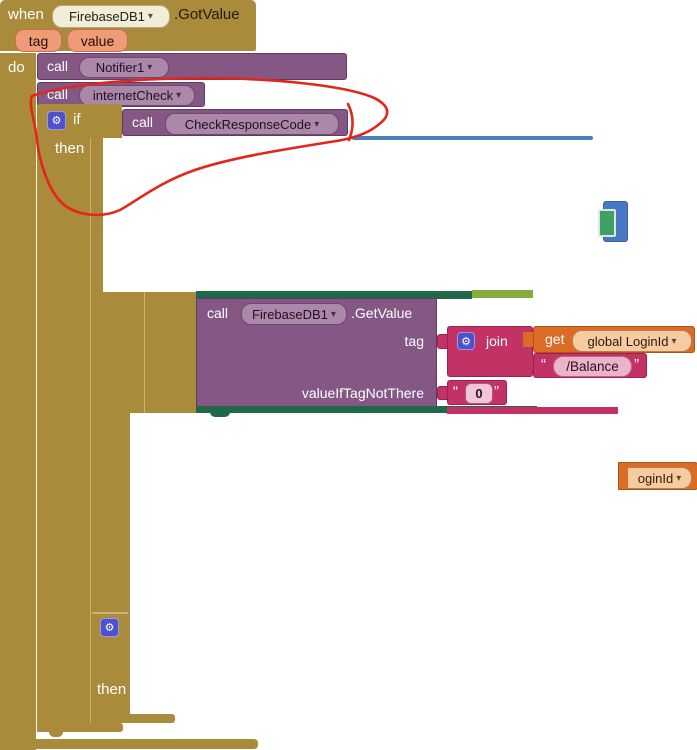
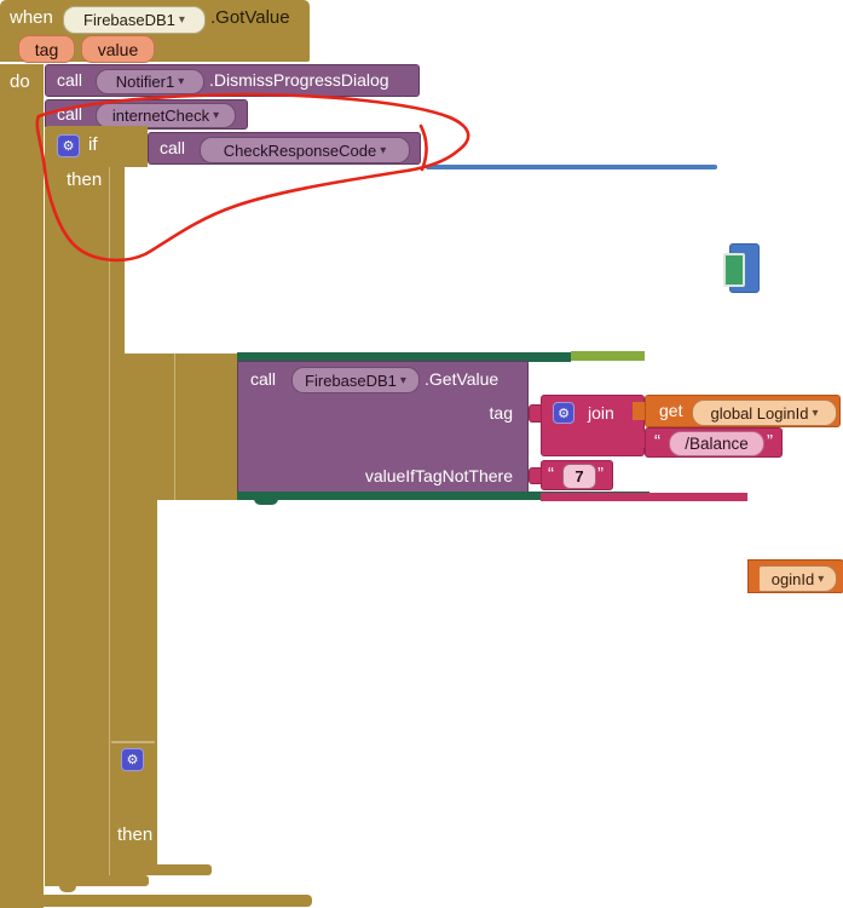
  when
  FirebaseDB1
  ▾
  .GotValue
  tag
  value
  do
  call
  Notifier1
  ▾
+ .DismissProgressDialog
  call
  internetCheck
  ▾
  ⚙
  if
  call
  CheckResponseCode
  ▾
  then
  ⚙
  then
  call
  FirebaseDB1
  ▾
  .GetValue
  tag
  valueIfTagNotThere
  ⚙
  join
  get
  global LoginId
  ▾
  “
  /Balance
  ”
  “
- 0
+ 7
  ”
  oginId
  ▾
